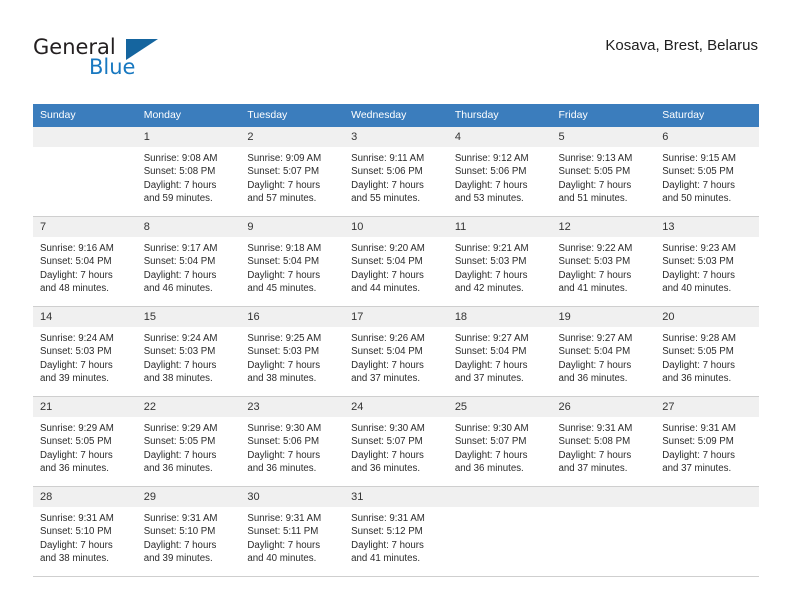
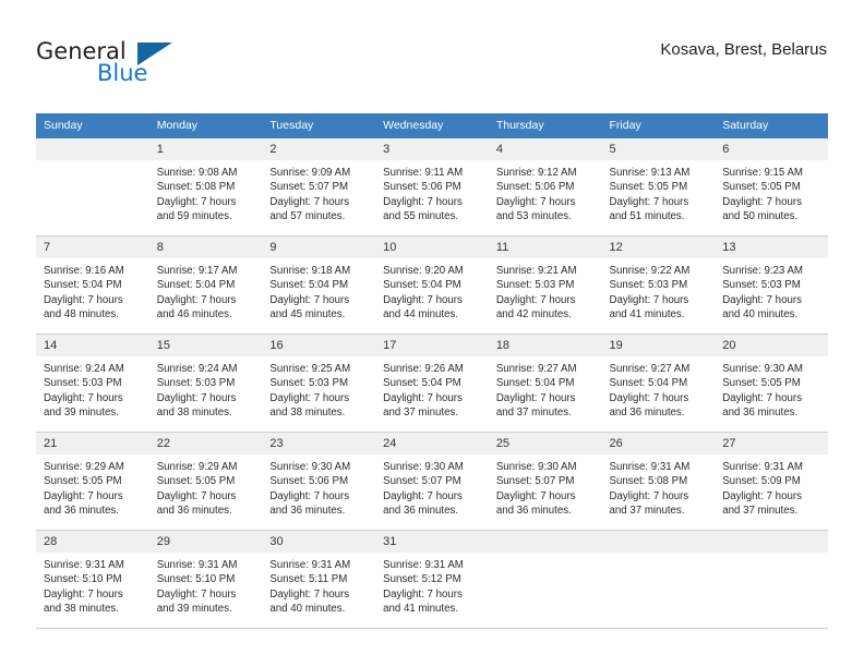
  General
  Blue
  Kosava, Brest, Belarus
  Sunday	Monday	Tuesday	Wednesday	Thursday	Friday	Saturday
  	1Sunrise: 9:08 AMSunset: 5:08 PMDaylight: 7 hoursand 59 minutes.	2Sunrise: 9:09 AMSunset: 5:07 PMDaylight: 7 hoursand 57 minutes.	3Sunrise: 9:11 AMSunset: 5:06 PMDaylight: 7 hoursand 55 minutes.	4Sunrise: 9:12 AMSunset: 5:06 PMDaylight: 7 hoursand 53 minutes.	5Sunrise: 9:13 AMSunset: 5:05 PMDaylight: 7 hoursand 51 minutes.	6Sunrise: 9:15 AMSunset: 5:05 PMDaylight: 7 hoursand 50 minutes.
  7Sunrise: 9:16 AMSunset: 5:04 PMDaylight: 7 hoursand 48 minutes.	8Sunrise: 9:17 AMSunset: 5:04 PMDaylight: 7 hoursand 46 minutes.	9Sunrise: 9:18 AMSunset: 5:04 PMDaylight: 7 hoursand 45 minutes.	10Sunrise: 9:20 AMSunset: 5:04 PMDaylight: 7 hoursand 44 minutes.	11Sunrise: 9:21 AMSunset: 5:03 PMDaylight: 7 hoursand 42 minutes.	12Sunrise: 9:22 AMSunset: 5:03 PMDaylight: 7 hoursand 41 minutes.	13Sunrise: 9:23 AMSunset: 5:03 PMDaylight: 7 hoursand 40 minutes.
- 14Sunrise: 9:24 AMSunset: 5:03 PMDaylight: 7 hoursand 39 minutes.	15Sunrise: 9:24 AMSunset: 5:03 PMDaylight: 7 hoursand 38 minutes.	16Sunrise: 9:25 AMSunset: 5:03 PMDaylight: 7 hoursand 38 minutes.	17Sunrise: 9:26 AMSunset: 5:04 PMDaylight: 7 hoursand 37 minutes.	18Sunrise: 9:27 AMSunset: 5:04 PMDaylight: 7 hoursand 37 minutes.	19Sunrise: 9:27 AMSunset: 5:04 PMDaylight: 7 hoursand 36 minutes.	20Sunrise: 9:28 AMSunset: 5:05 PMDaylight: 7 hoursand 36 minutes.
+ 14Sunrise: 9:24 AMSunset: 5:03 PMDaylight: 7 hoursand 39 minutes.	15Sunrise: 9:24 AMSunset: 5:03 PMDaylight: 7 hoursand 38 minutes.	16Sunrise: 9:25 AMSunset: 5:03 PMDaylight: 7 hoursand 38 minutes.	17Sunrise: 9:26 AMSunset: 5:04 PMDaylight: 7 hoursand 37 minutes.	18Sunrise: 9:27 AMSunset: 5:04 PMDaylight: 7 hoursand 37 minutes.	19Sunrise: 9:27 AMSunset: 5:04 PMDaylight: 7 hoursand 36 minutes.	20Sunrise: 9:30 AMSunset: 5:05 PMDaylight: 7 hoursand 36 minutes.
  21Sunrise: 9:29 AMSunset: 5:05 PMDaylight: 7 hoursand 36 minutes.	22Sunrise: 9:29 AMSunset: 5:05 PMDaylight: 7 hoursand 36 minutes.	23Sunrise: 9:30 AMSunset: 5:06 PMDaylight: 7 hoursand 36 minutes.	24Sunrise: 9:30 AMSunset: 5:07 PMDaylight: 7 hoursand 36 minutes.	25Sunrise: 9:30 AMSunset: 5:07 PMDaylight: 7 hoursand 36 minutes.	26Sunrise: 9:31 AMSunset: 5:08 PMDaylight: 7 hoursand 37 minutes.	27Sunrise: 9:31 AMSunset: 5:09 PMDaylight: 7 hoursand 37 minutes.
  28Sunrise: 9:31 AMSunset: 5:10 PMDaylight: 7 hoursand 38 minutes.	29Sunrise: 9:31 AMSunset: 5:10 PMDaylight: 7 hoursand 39 minutes.	30Sunrise: 9:31 AMSunset: 5:11 PMDaylight: 7 hoursand 40 minutes.	31Sunrise: 9:31 AMSunset: 5:12 PMDaylight: 7 hoursand 41 minutes.
